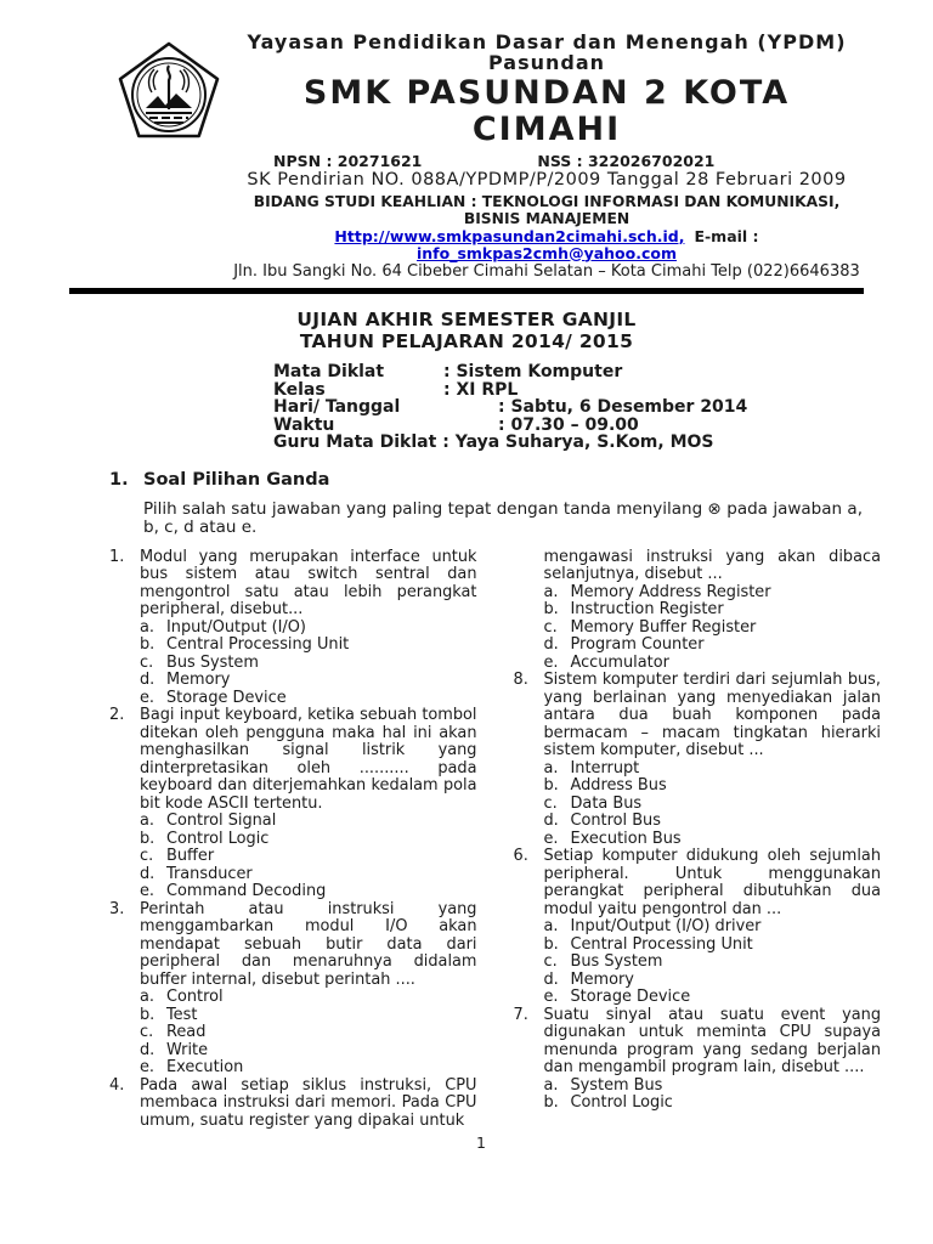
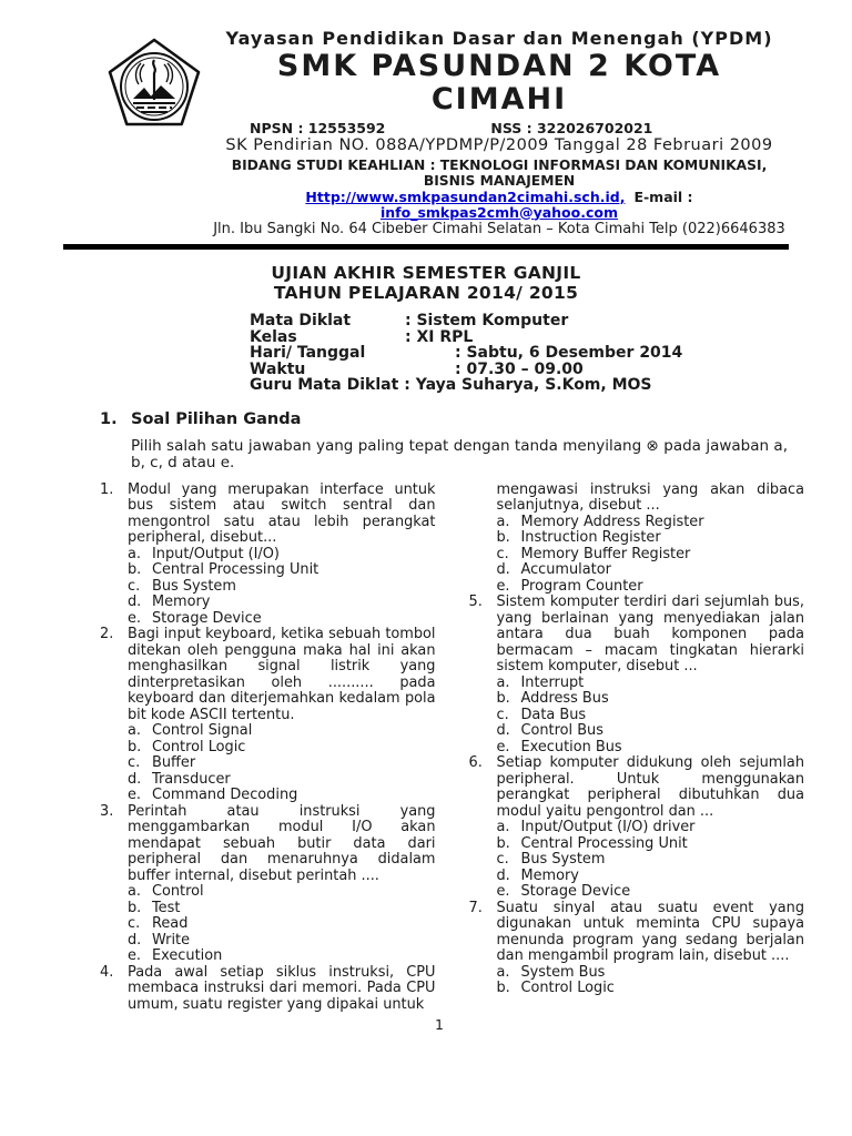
  Yayasan Pendidikan Dasar dan Menengah (YPDM)
- Pasundan
  SMK PASUNDAN 2 KOTA CIMAHI
- NPSN : 20271621
+ NPSN : 12553592
  NSS : 322026702021
  SK Pendirian NO. 088A/YPDMP/P/2009 Tanggal 28 Februari 2009
  BIDANG STUDI KEAHLIAN : TEKNOLOGI INFORMASI DAN KOMUNIKASI, BISNIS MANAJEMEN
  Http://www.smkpasundan2cimahi.sch.id, E-mail :
  info_smkpas2cmh@yahoo.com
  Jln. Ibu Sangki No. 64 Cibeber Cimahi Selatan – Kota Cimahi Telp (022)6646383
  UJIAN AKHIR SEMESTER GANJIL
  TAHUN PELAJARAN 2014/ 2015
  Mata Diklat
  : Sistem Komputer
  Kelas
  : XI RPL
  Hari/ Tanggal
  : Sabtu, 6 Desember 2014
  Waktu
  : 07.30 – 09.00
  Guru Mata Diklat
  : Yaya Suharya, S.Kom, MOS
  1.
  Soal Pilihan Ganda
  Pilih salah satu jawaban yang paling tepat dengan tanda menyilang ⊗ pada jawaban a, b, c, d atau e.
  1.
  Modul yang merupakan interface untuk bus sistem atau switch sentral dan mengontrol satu atau lebih perangkat peripheral, disebut...
  a.
  Input/Output (I/O)
  b.
  Central Processing Unit
  c.
  Bus System
  d.
  Memory
  e.
  Storage Device
  2.
  Bagi input keyboard, ketika sebuah tombol ditekan oleh pengguna maka hal ini akan menghasilkan signal listrik yang dinterpretasikan oleh .......... pada keyboard dan diterjemahkan kedalam pola bit kode ASCII tertentu.
  a.
  Control Signal
  b.
  Control Logic
  c.
  Buffer
  d.
  Transducer
  e.
  Command Decoding
  3.
  Perintah atau instruksi yang menggambarkan modul I/O akan mendapat sebuah butir data dari peripheral dan menaruhnya didalam buffer internal, disebut perintah ....
  a.
  Control
  b.
  Test
  c.
  Read
  d.
  Write
  e.
  Execution
  4.
  Pada awal setiap siklus instruksi, CPU membaca instruksi dari memori. Pada CPU umum, suatu register yang dipakai untuk
  mengawasi instruksi yang akan dibaca selanjutnya, disebut ...
  a.
  Memory Address Register
  b.
  Instruction Register
  c.
  Memory Buffer Register
  d.
- Program Counter
+ Accumulator
  e.
- Accumulator
+ Program Counter
- 8.
+ 5.
  Sistem komputer terdiri dari sejumlah bus, yang berlainan yang menyediakan jalan antara dua buah komponen pada bermacam – macam tingkatan hierarki sistem komputer, disebut ...
  a.
  Interrupt
  b.
  Address Bus
  c.
  Data Bus
  d.
  Control Bus
  e.
  Execution Bus
  6.
  Setiap komputer didukung oleh sejumlah peripheral. Untuk menggunakan perangkat peripheral dibutuhkan dua modul yaitu pengontrol dan ...
  a.
  Input/Output (I/O) driver
  b.
  Central Processing Unit
  c.
  Bus System
  d.
  Memory
  e.
  Storage Device
  7.
  Suatu sinyal atau suatu event yang digunakan untuk meminta CPU supaya menunda program yang sedang berjalan dan mengambil program lain, disebut ....
  a.
  System Bus
  b.
  Control Logic
  1
